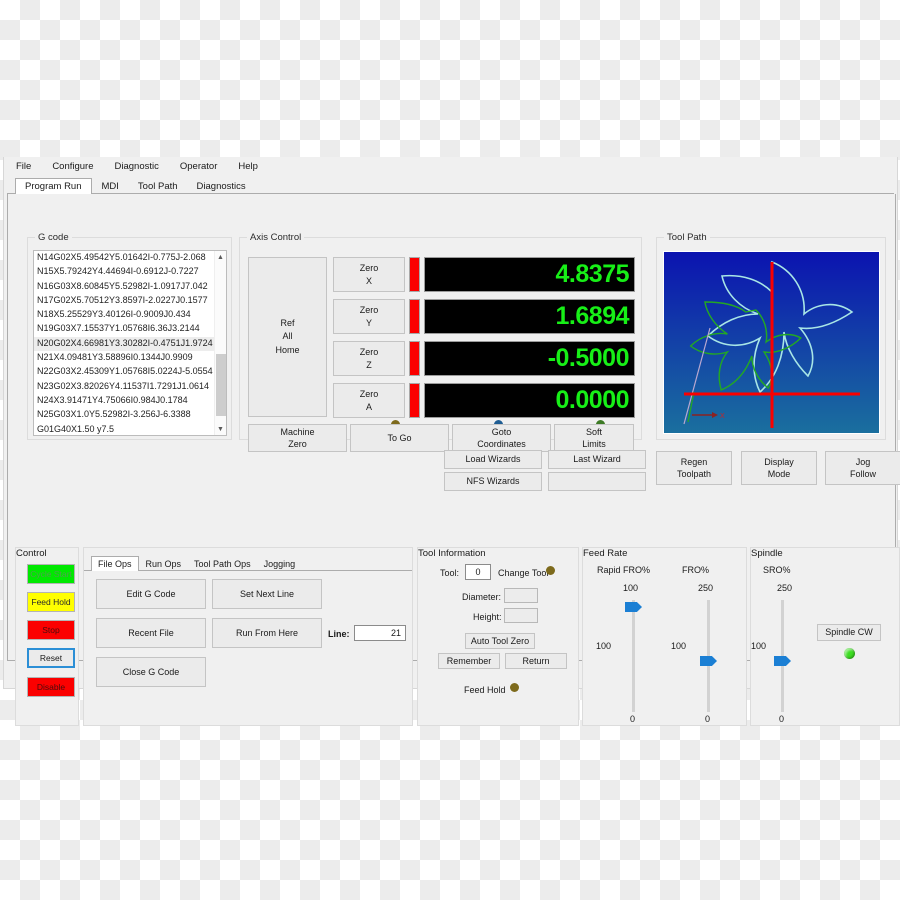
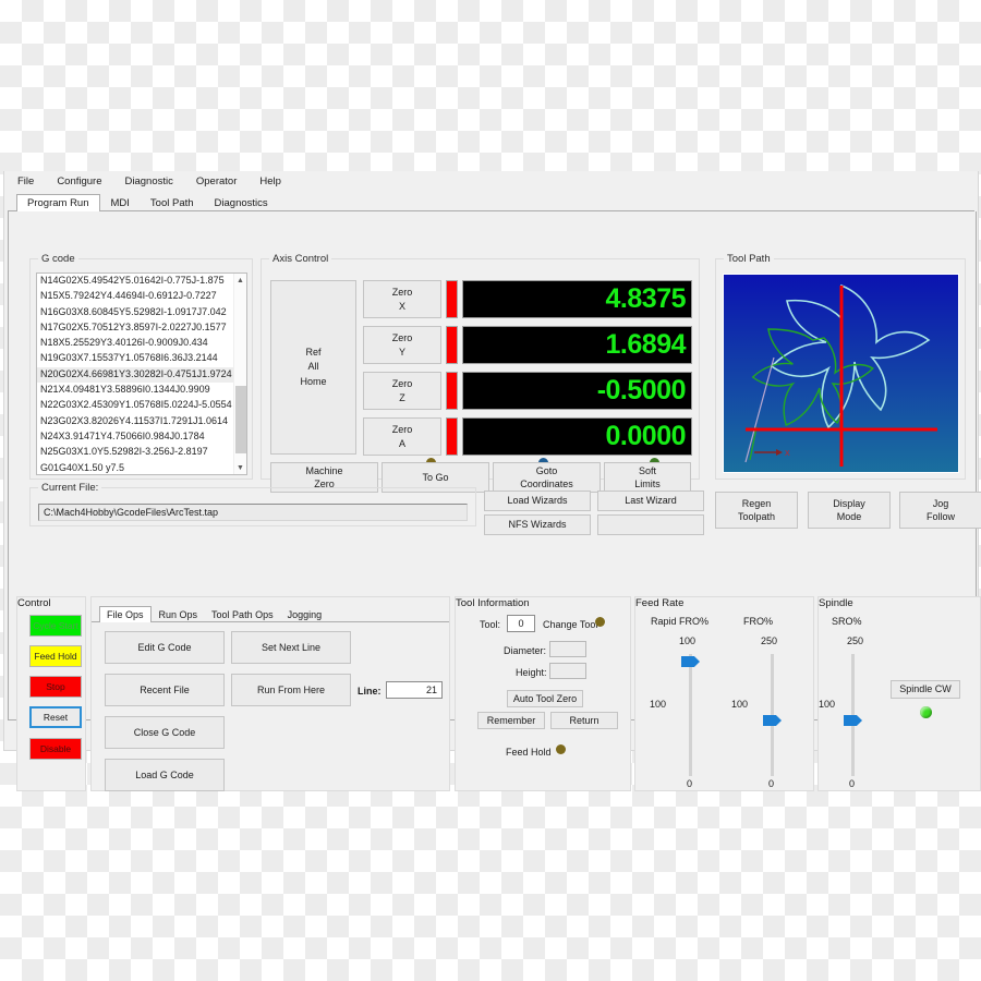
  File
  Configure
  Diagnostic
  Operator
  Help
  Program Run
  MDI
  Tool Path
  Diagnostics
  G code
- N14G02X5.49542Y5.01642I-0.775J-2.068
+ N14G02X5.49542Y5.01642I-0.775J-1.875
  N15X5.79242Y4.44694I-0.6912J-0.7227
  N16G03X8.60845Y5.52982I-1.0917J7.042
  N17G02X5.70512Y3.8597I-2.0227J0.1577
  N18X5.25529Y3.40126I-0.9009J0.434
  N19G03X7.15537Y1.05768I6.36J3.2144
  N20G02X4.66981Y3.30282I-0.4751J1.9724
  N21X4.09481Y3.58896I0.1344J0.9909
  N22G03X2.45309Y1.05768I5.0224J-5.0554
  N23G02X3.82026Y4.11537I1.7291J1.0614
  N24X3.91471Y4.75066I0.984J0.1784
- N25G03X1.0Y5.52982I-3.256J-6.3388
+ N25G03X1.0Y5.52982I-3.256J-2.8197
  G01G40X1.50 y7.5
  Axis Control
  Ref
  All
  Home
  Zero
  X
  4.8375
  Zero
  Y
  1.6894
  Zero
  Z
  -0.5000
  Zero
  A
  0.0000
  Machine
  Zero
  To Go
  Goto
  Coordinates
  Soft
  Limits
  Tool Path
+ Current File:
+ C:\Mach4Hobby\GcodeFiles\ArcTest.tap
  Load Wizards
  Last Wizard
  NFS Wizards
  Regen
  Toolpath
  Display
  Mode
  Jog
  Follow
  Control
  Cycle Start
  Feed Hold
  Stop
  Reset
  Disable
  File Ops
  Run Ops
  Tool Path Ops
  Jogging
  Edit G Code
  Recent File
  Close G Code
+ Load G Code
  Set Next Line
  Run From Here
  Line:
  21
  Tool Information
  Tool:
  0
  Change Too
  Diameter:
  Height:
  Auto Tool Zero
  Remember
  Return
  Feed Hold
  Feed Rate
  Rapid FRO%
  100
  100
  0
  FRO%
  250
  100
  0
  Spindle
  SRO%
  250
  100
  0
  Spindle CW
